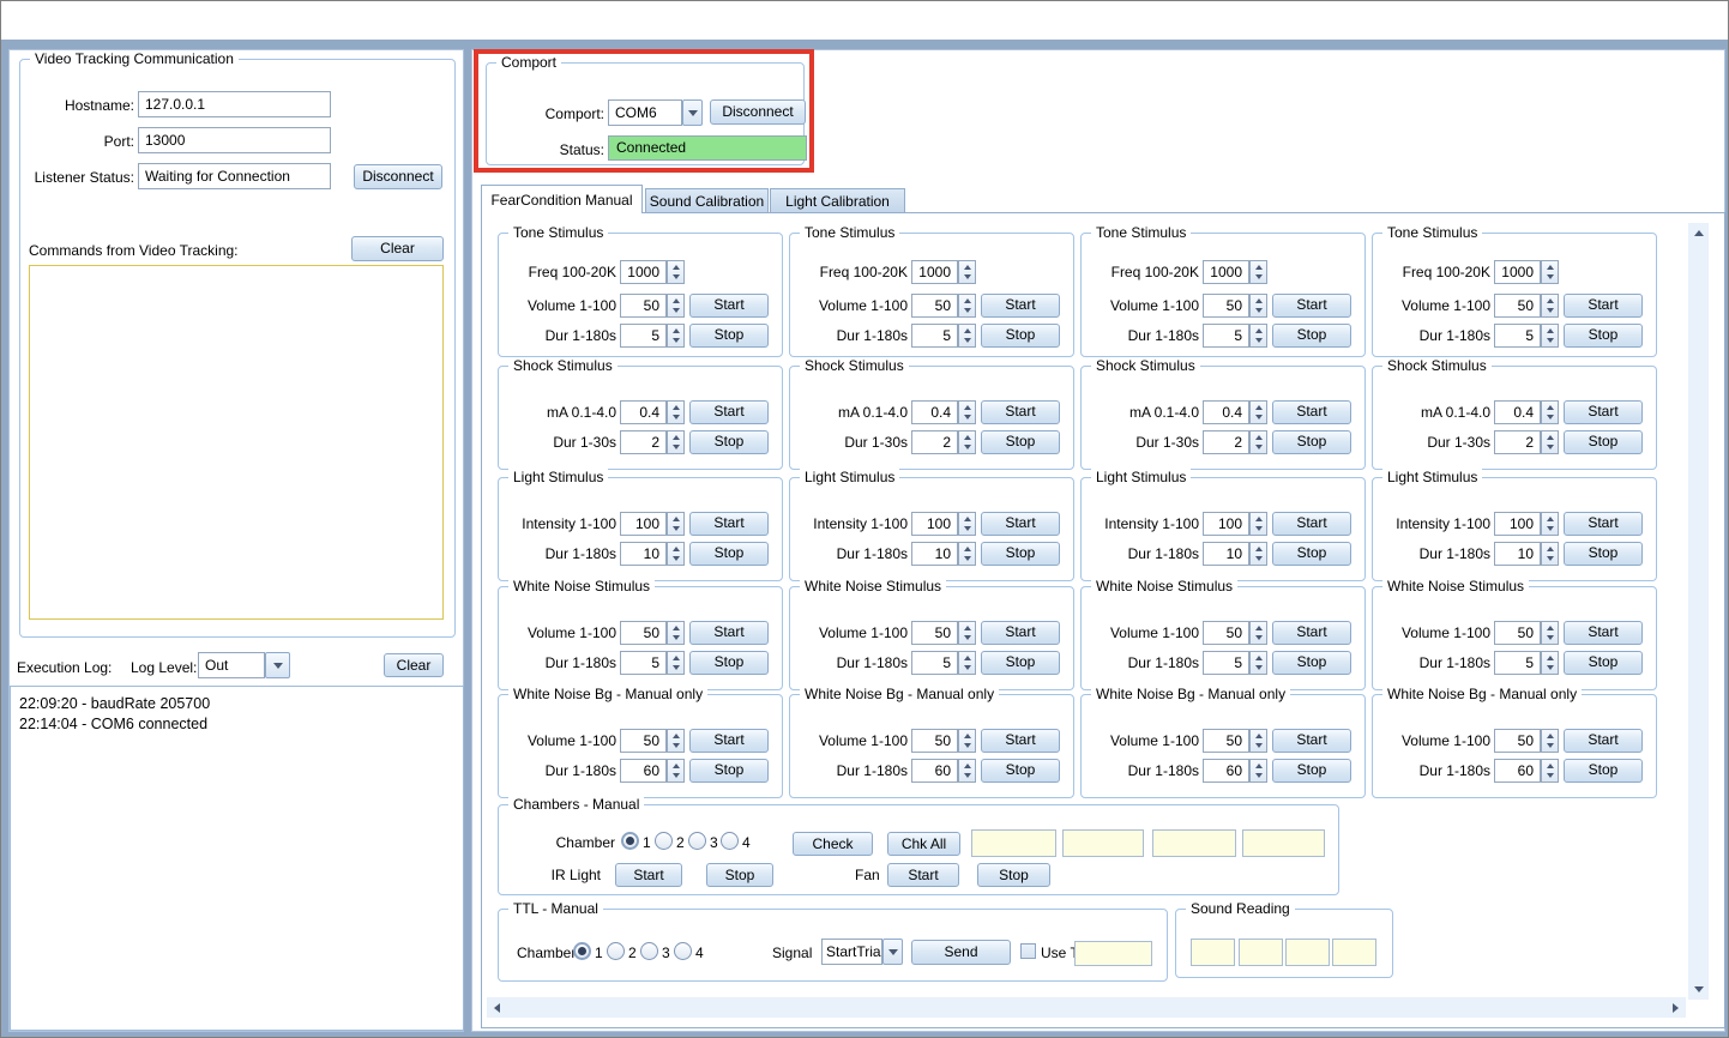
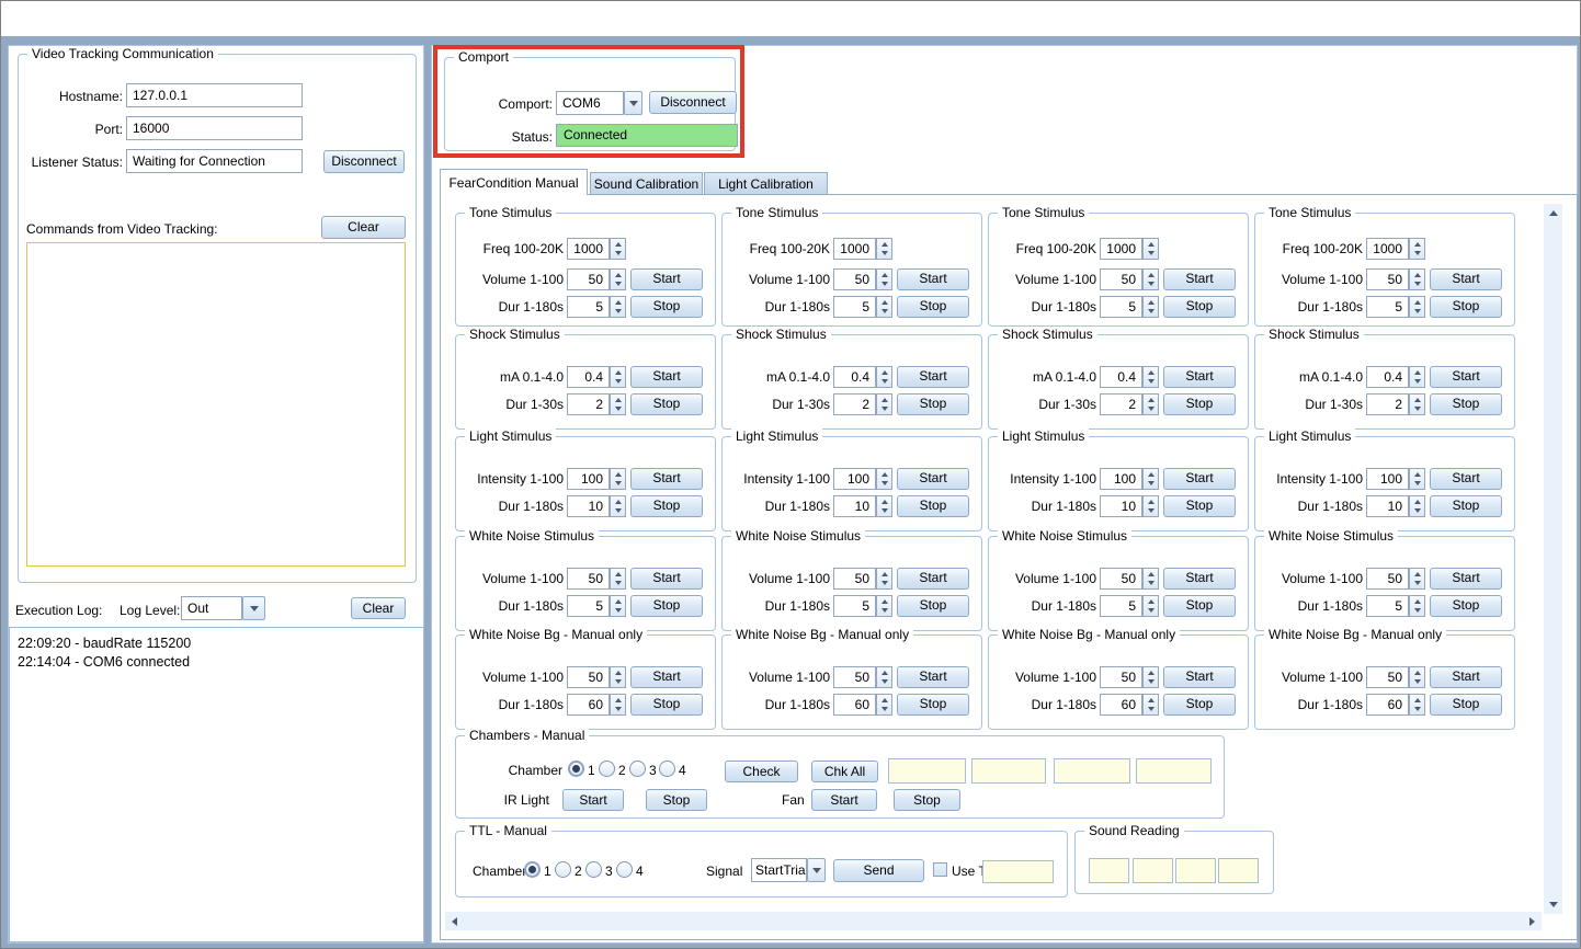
  Video Tracking Communication
  Hostname:
  127.0.0.1
  Port:
- 13000
+ 16000
  Listener Status:
  Waiting for Connection
  Disconnect
  Commands from Video Tracking:
  Clear
  Execution Log:
  Log Level:
  Out
  Clear
- 22:09:20 - baudRate 205700
+ 22:09:20 - baudRate 115200
  22:14:04 - COM6 connected
  Comport
  Comport:
  COM6
  Disconnect
  Status:
  Connected
  FearCondition Manual
  Sound Calibration
  Light Calibration
  Tone Stimulus
  Freq 100-20K
  1000
  Volume 1-100
  50
  Start
  Dur 1-180s
  5
  Stop
  Shock Stimulus
  mA 0.1-4.0
  0.4
  Start
  Dur 1-30s
  2
  Stop
  Light Stimulus
  Intensity 1-100
  100
  Start
  Dur 1-180s
  10
  Stop
  White Noise Stimulus
  Volume 1-100
  50
  Start
  Dur 1-180s
  5
  Stop
  White Noise Bg - Manual only
  Volume 1-100
  50
  Start
  Dur 1-180s
  60
  Stop
  Tone Stimulus
  Freq 100-20K
  1000
  Volume 1-100
  50
  Start
  Dur 1-180s
  5
  Stop
  Shock Stimulus
  mA 0.1-4.0
  0.4
  Start
  Dur 1-30s
  2
  Stop
  Light Stimulus
  Intensity 1-100
  100
  Start
  Dur 1-180s
  10
  Stop
  White Noise Stimulus
  Volume 1-100
  50
  Start
  Dur 1-180s
  5
  Stop
  White Noise Bg - Manual only
  Volume 1-100
  50
  Start
  Dur 1-180s
  60
  Stop
  Tone Stimulus
  Freq 100-20K
  1000
  Volume 1-100
  50
  Start
  Dur 1-180s
  5
  Stop
  Shock Stimulus
  mA 0.1-4.0
  0.4
  Start
  Dur 1-30s
  2
  Stop
  Light Stimulus
  Intensity 1-100
  100
  Start
  Dur 1-180s
  10
  Stop
  White Noise Stimulus
  Volume 1-100
  50
  Start
  Dur 1-180s
  5
  Stop
  White Noise Bg - Manual only
  Volume 1-100
  50
  Start
  Dur 1-180s
  60
  Stop
  Tone Stimulus
  Freq 100-20K
  1000
  Volume 1-100
  50
  Start
  Dur 1-180s
  5
  Stop
  Shock Stimulus
  mA 0.1-4.0
  0.4
  Start
  Dur 1-30s
  2
  Stop
  Light Stimulus
  Intensity 1-100
  100
  Start
  Dur 1-180s
  10
  Stop
  White Noise Stimulus
  Volume 1-100
  50
  Start
  Dur 1-180s
  5
  Stop
  White Noise Bg - Manual only
  Volume 1-100
  50
  Start
  Dur 1-180s
  60
  Stop
  Chambers - Manual
  Chamber
  1
  2
  3
  4
  Check
  Chk All
  IR Light
  Start
  Stop
  Fan
  Start
  Stop
  TTL - Manual
  Chambe
  1
  2
  3
  4
  Signal
  StartTria
  Send
  Sound Reading
